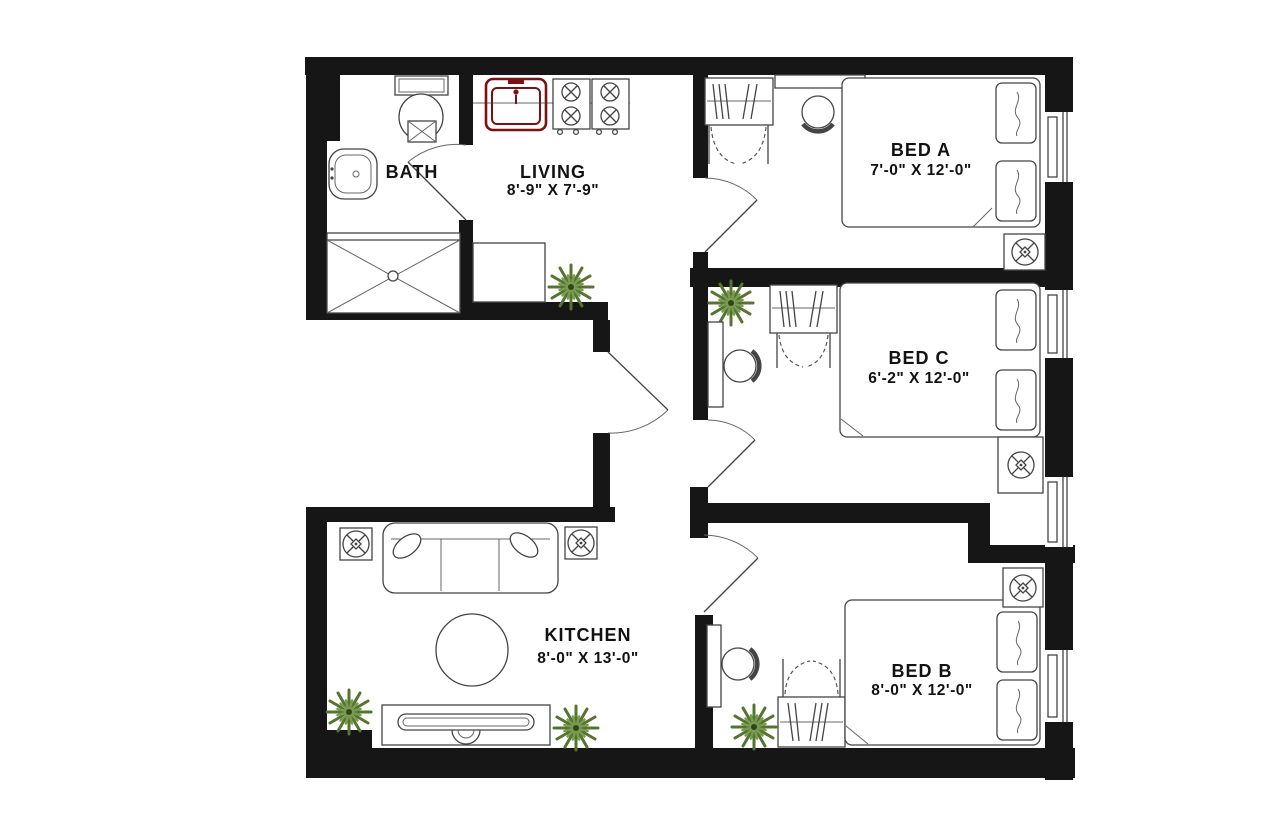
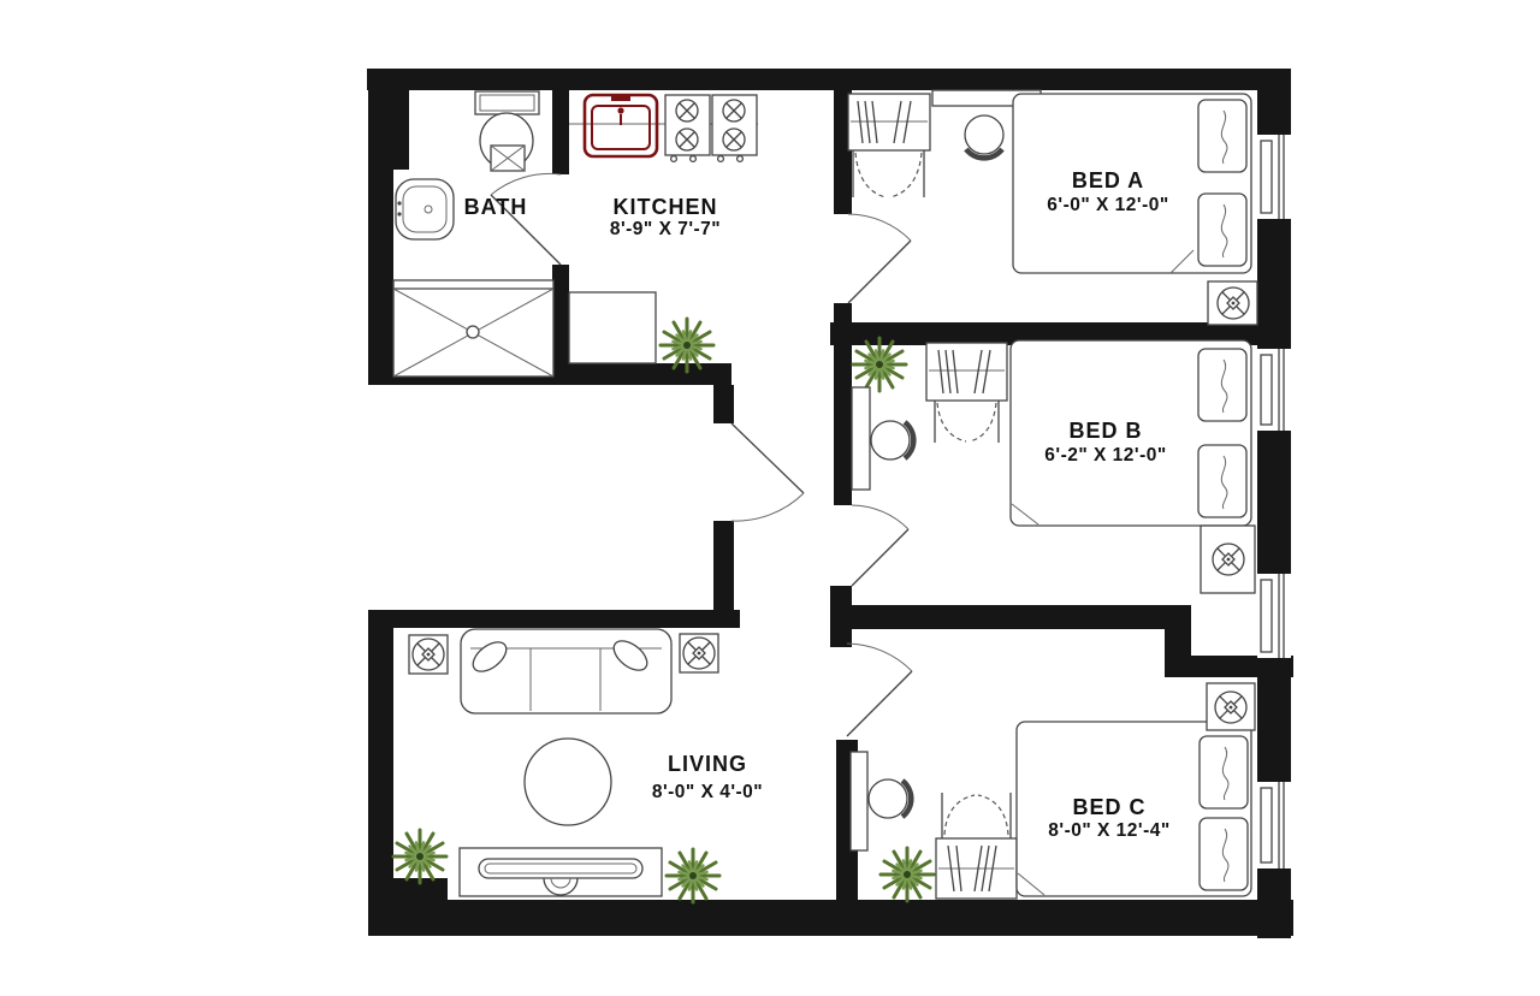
  BATH
- LIVING
+ KITCHEN
- 8'-9" X 7'-9"
+ 8'-9" X 7'-7"
  BED A
- 7'-0" X 12'-0"
+ 6'-0" X 12'-0"
- BED C
+ BED B
  6'-2" X 12'-0"
- BED B
+ BED C
- 8'-0" X 12'-0"
+ 8'-0" X 12'-4"
- KITCHEN
+ LIVING
- 8'-0" X 13'-0"
+ 8'-0" X 4'-0"
